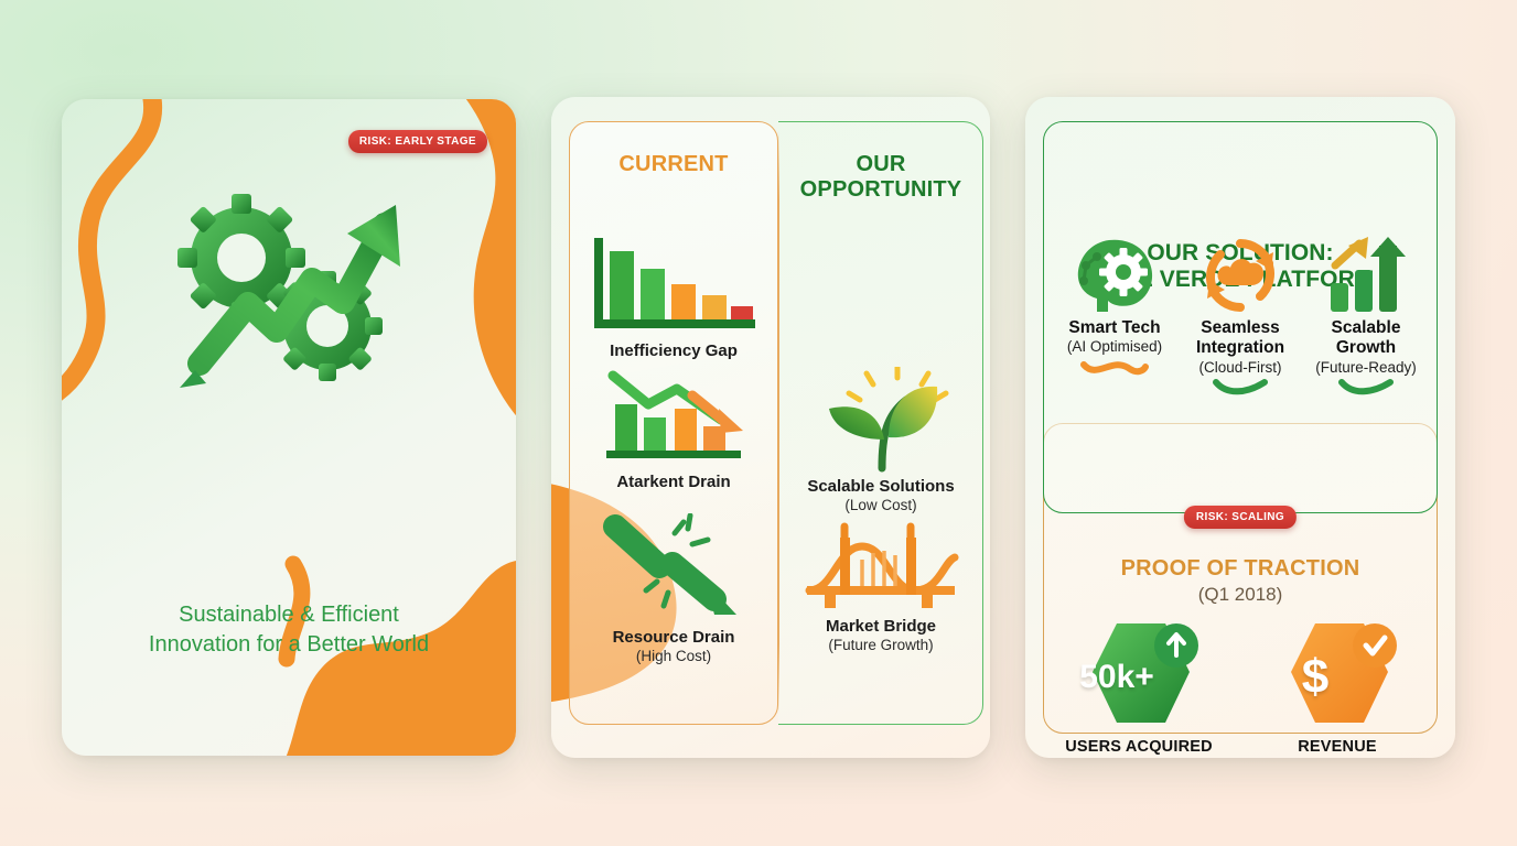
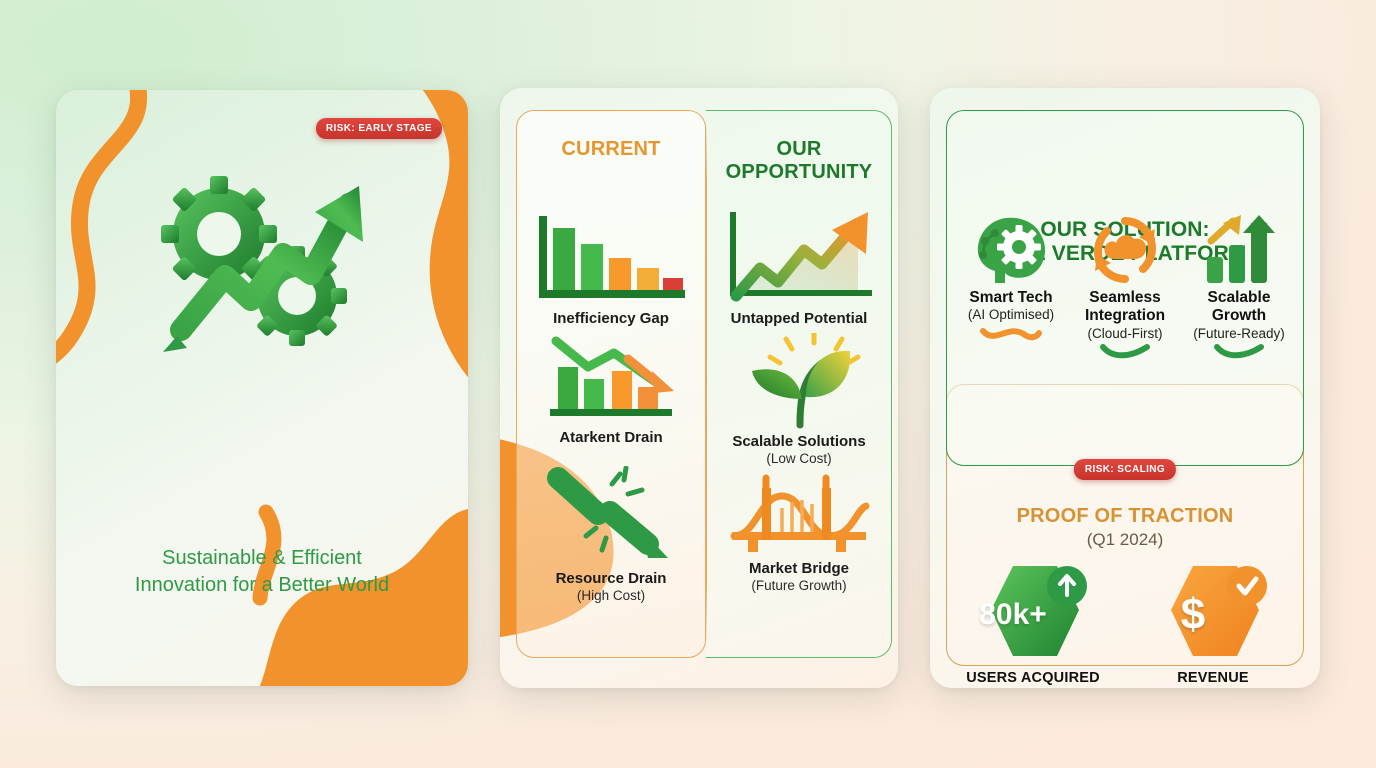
  RISK: EARLY STAGE
  Sustainable & Efficient
  Innovation for a Better World
  CURRENT
  OUR
  OPPORTUNITY
  Inefficiency Gap
  Atarkent Drain
  Resource Drain
  (High Cost)
+ Untapped Potential
  Scalable Solutions
  (Low Cost)
  Market Bridge
  (Future Growth)
  OUR SOLTION:
  Smart Tech
  (AI Optimised)
  Seamless
  Integration
  (Cloud-First)
  Scalable
  Growth
  (Future-Ready)
  RISK: SCALING
  PROOF OF TRACTION
- (Q1 2018)
+ (Q1 2024)
- 50k+
+ 80k+
  USERS ACQUIRED
  $
  REVENUE
